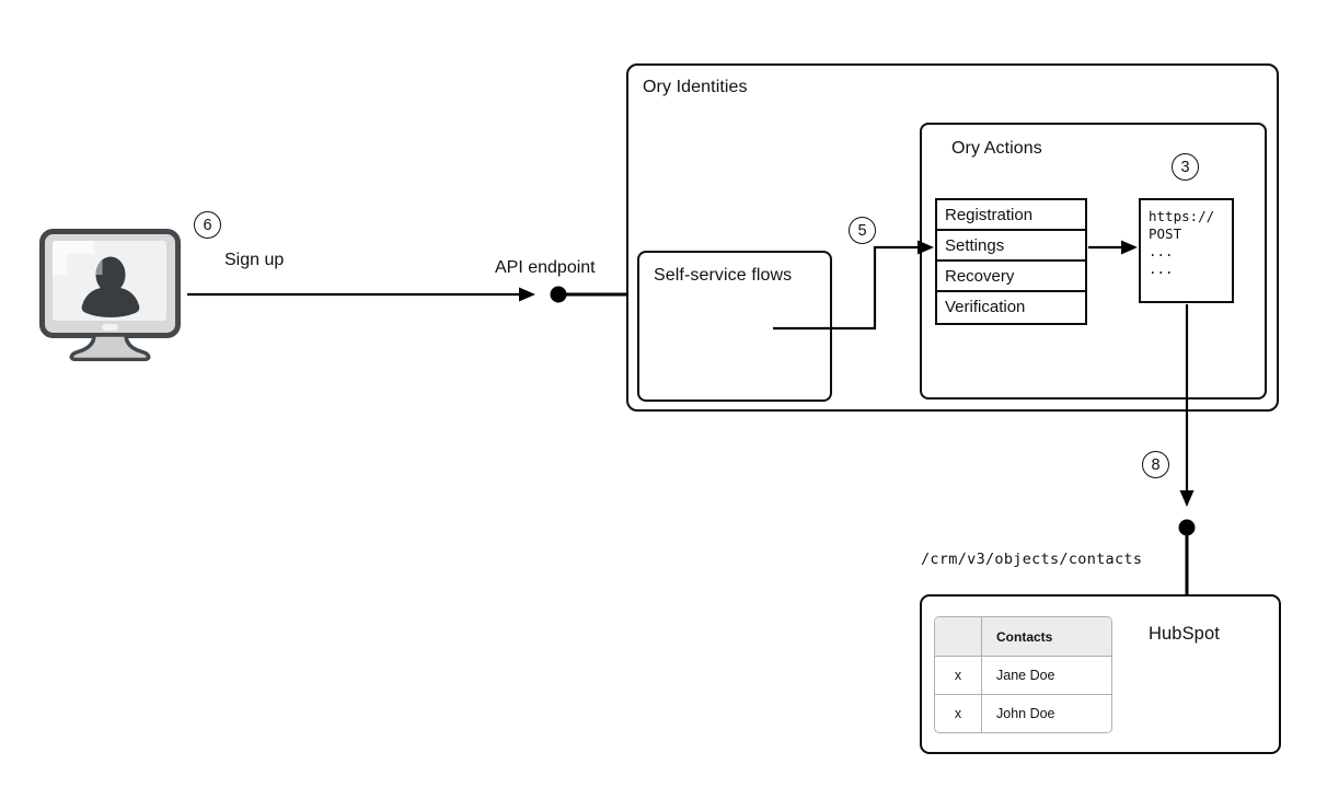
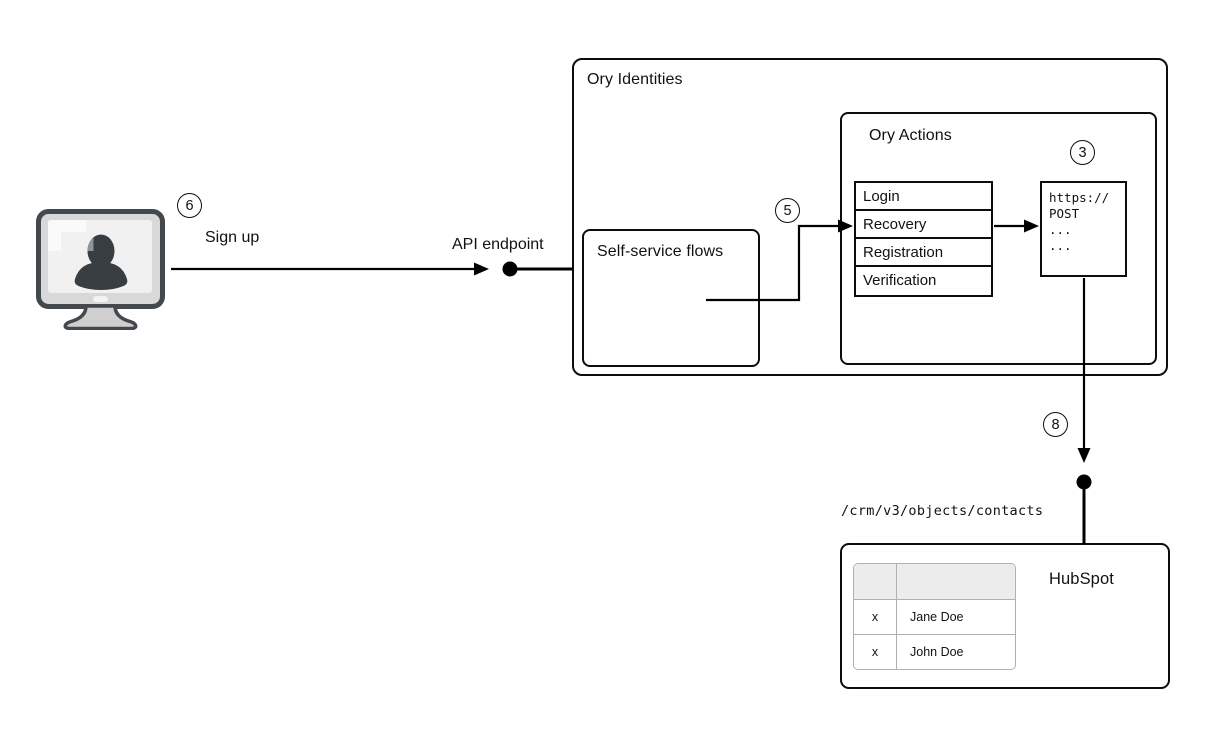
  Ory Identities
  Self-service flows
  Ory Actions
+ Login
- Registration
+ Recovery
- Settings
- Recovery
+ Registration
  Verification
  https://
  POST
  ...
  ...
- Contacts
  x
  Jane Doe
  x
  John Doe
  HubSpot
  Sign up
  API endpoint
  /crm/v3/objects/contacts
  6
  5
  3
  8
